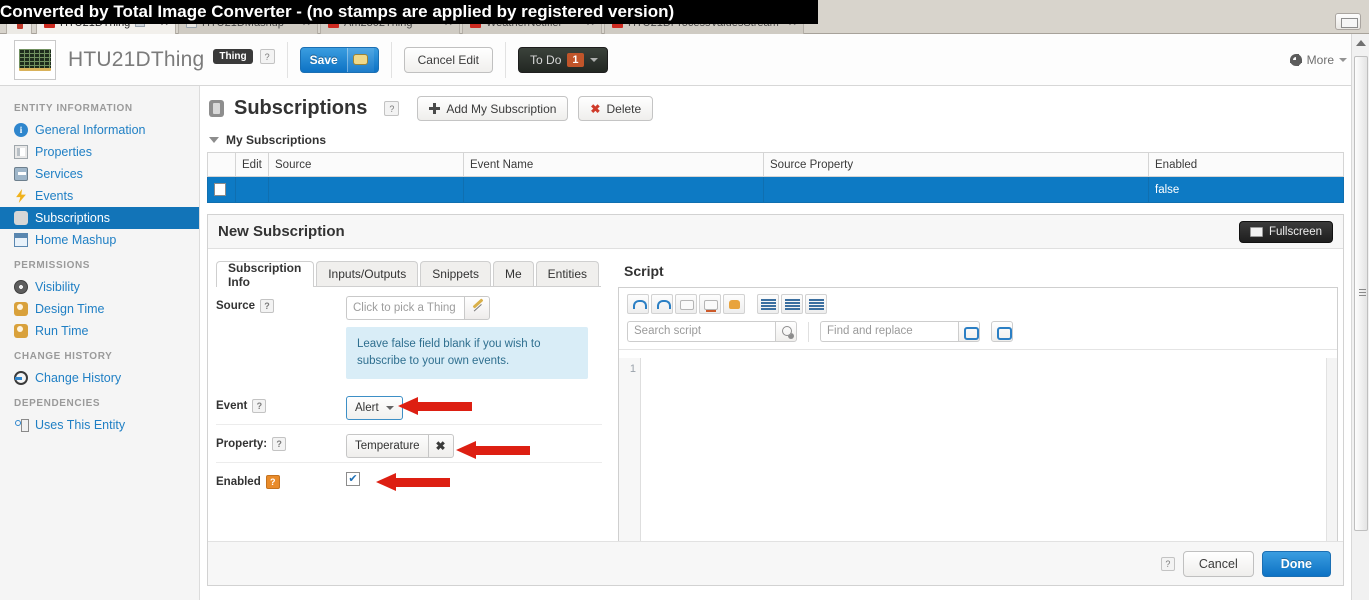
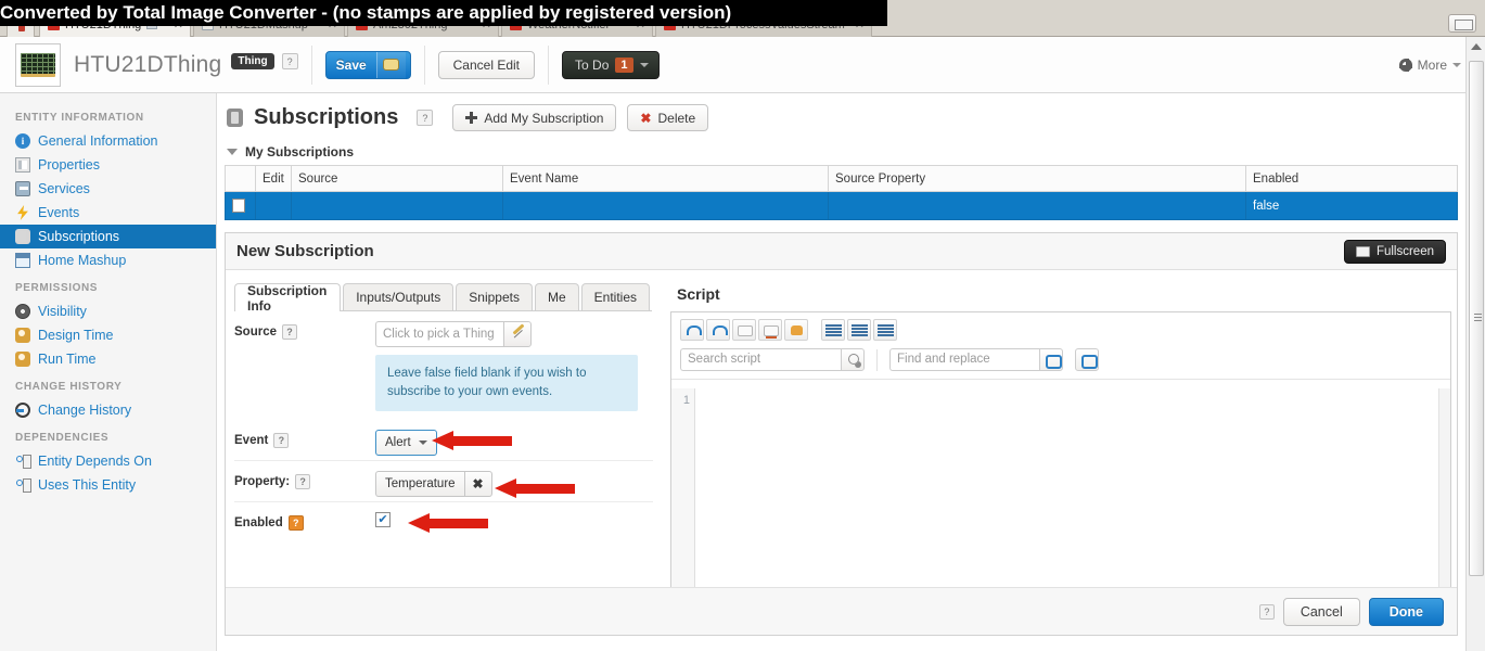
  HTU21DThing
  Thing
  ?
  Save
  Cancel Edit
  To Do
  1
  More
  ENTITY INFORMATION
  General Information
  Properties
  Services
  Events
  Subscriptions
  Home Mashup
  PERMISSIONS
  Visibility
  Design Time
  Run Time
  CHANGE HISTORY
  Change History
  DEPENDENCIES
+ Entity Depends On
  Uses This Entity
  Subscriptions
  ?
  Add My Subscription
  ✖
  Delete
  My Subscriptions
  	Edit	Source	Event Name	Source Property	Enabled
  					false
  New Subscription
  Fullscreen
  Subscription Info
  Inputs/Outputs
  Snippets
  Me
  Entities
  Source
  ?
  Click to pick a Thing
  Leave false field blank if you wish to subscribe to your own events.
  Event
  ?
  Alert
  Property:
  ?
  Temperature
  ✖
  Enabled
  ?
  Script
  Search script
  Find and replace
  1
  ?
  Cancel
  Done
  Converted by Total Image Converter - (no stamps are applied by registered version)
